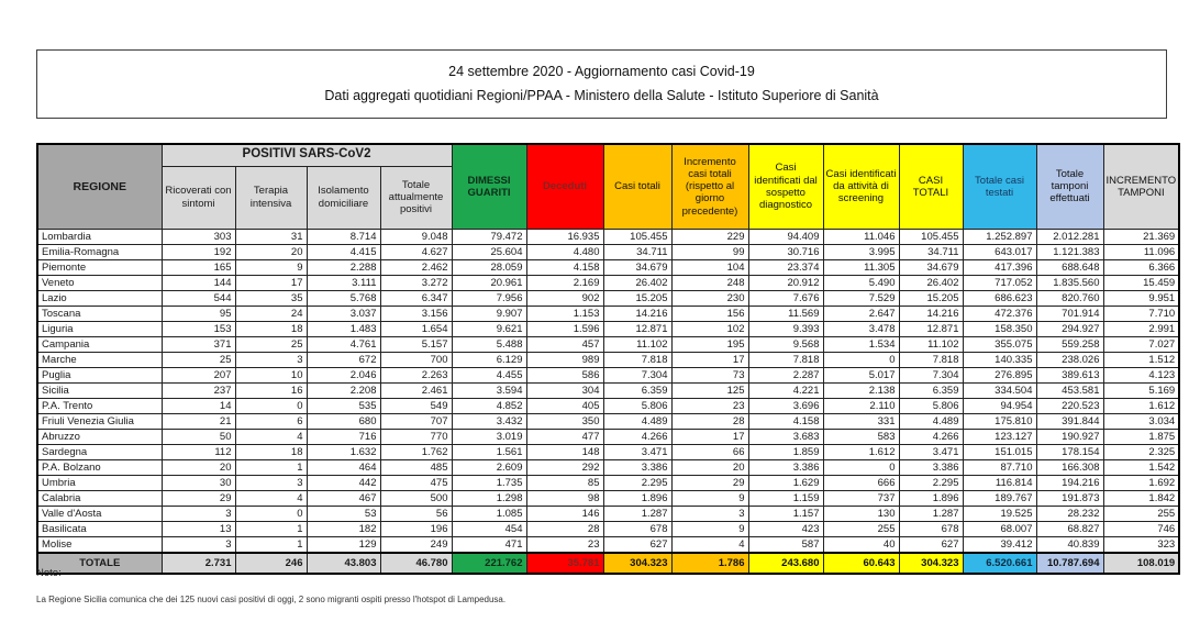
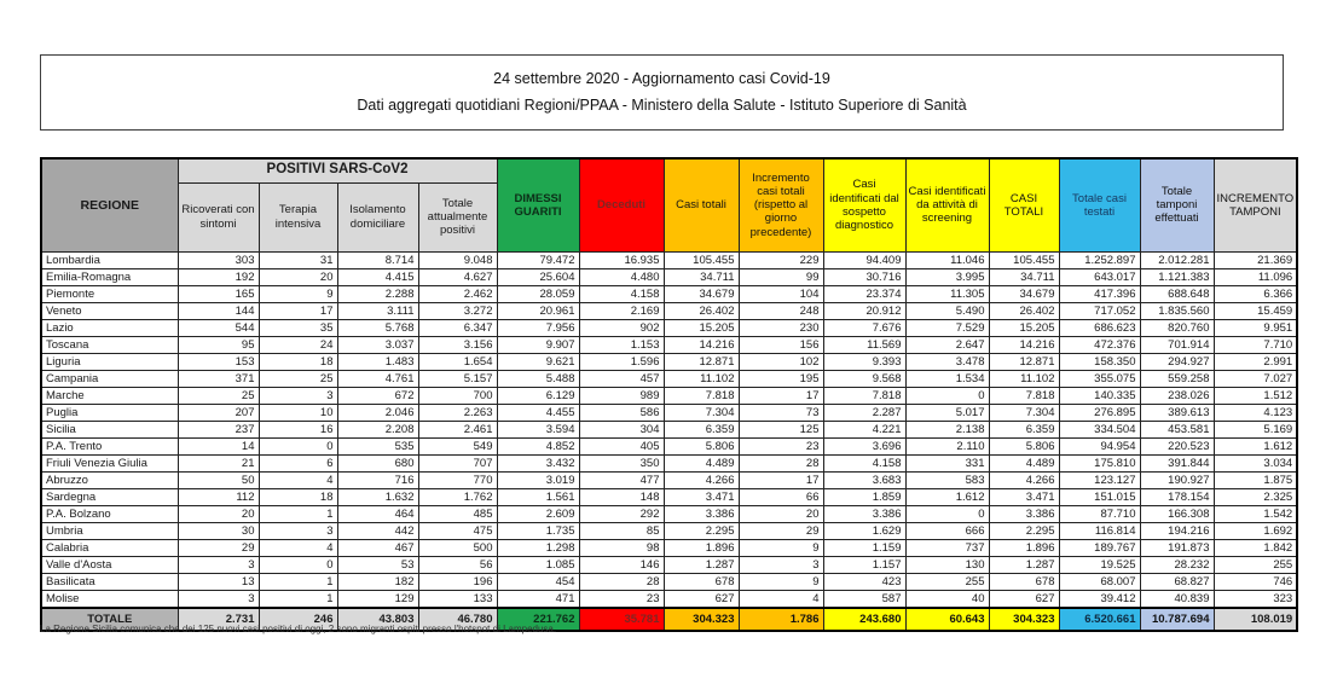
  24 settembre 2020 - Aggiornamento casi Covid-19
  Dati aggregati quotidiani Regioni/PPAA - Ministero della Salute - Istituto Superiore di Sanità
  REGIONE	POSITIVI SARS-CoV2	DIMESSI GUARITI	Deceduti	Casi totali	Incremento casi totali (rispetto al giorno precedente)	Casi identificati dal sospetto diagnostico	Casi identificati da attività di screening	CASI TOTALI	Totale casi testati	Totale tamponi effettuati	INCREMENTO TAMPONI
  Ricoverati con sintomi	Terapia intensiva	Isolamento domiciliare	Totale attualmente positivi
  Lombardia	303	31	8.714	9.048	79.472	16.935	105.455	229	94.409	11.046	105.455	1.252.897	2.012.281	21.369
  Emilia-Romagna	192	20	4.415	4.627	25.604	4.480	34.711	99	30.716	3.995	34.711	643.017	1.121.383	11.096
  Piemonte	165	9	2.288	2.462	28.059	4.158	34.679	104	23.374	11.305	34.679	417.396	688.648	6.366
  Veneto	144	17	3.111	3.272	20.961	2.169	26.402	248	20.912	5.490	26.402	717.052	1.835.560	15.459
  Lazio	544	35	5.768	6.347	7.956	902	15.205	230	7.676	7.529	15.205	686.623	820.760	9.951
  Toscana	95	24	3.037	3.156	9.907	1.153	14.216	156	11.569	2.647	14.216	472.376	701.914	7.710
  Liguria	153	18	1.483	1.654	9.621	1.596	12.871	102	9.393	3.478	12.871	158.350	294.927	2.991
  Campania	371	25	4.761	5.157	5.488	457	11.102	195	9.568	1.534	11.102	355.075	559.258	7.027
  Marche	25	3	672	700	6.129	989	7.818	17	7.818	0	7.818	140.335	238.026	1.512
  Puglia	207	10	2.046	2.263	4.455	586	7.304	73	2.287	5.017	7.304	276.895	389.613	4.123
  Sicilia	237	16	2.208	2.461	3.594	304	6.359	125	4.221	2.138	6.359	334.504	453.581	5.169
  P.A. Trento	14	0	535	549	4.852	405	5.806	23	3.696	2.110	5.806	94.954	220.523	1.612
  Friuli Venezia Giulia	21	6	680	707	3.432	350	4.489	28	4.158	331	4.489	175.810	391.844	3.034
  Abruzzo	50	4	716	770	3.019	477	4.266	17	3.683	583	4.266	123.127	190.927	1.875
  Sardegna	112	18	1.632	1.762	1.561	148	3.471	66	1.859	1.612	3.471	151.015	178.154	2.325
  P.A. Bolzano	20	1	464	485	2.609	292	3.386	20	3.386	0	3.386	87.710	166.308	1.542
  Umbria	30	3	442	475	1.735	85	2.295	29	1.629	666	2.295	116.814	194.216	1.692
  Calabria	29	4	467	500	1.298	98	1.896	9	1.159	737	1.896	189.767	191.873	1.842
  Valle d'Aosta	3	0	53	56	1.085	146	1.287	3	1.157	130	1.287	19.525	28.232	255
  Basilicata	13	1	182	196	454	28	678	9	423	255	678	68.007	68.827	746
- Molise	3	1	129	249	471	23	627	4	587	40	627	39.412	40.839	323
+ Molise	3	1	129	133	471	23	627	4	587	40	627	39.412	40.839	323
  TOTALE	2.731	246	43.803	46.780	221.762	35.781	304.323	1.786	243.680	60.643	304.323	6.520.661	10.787.694	108.019
- Note:
  La Regione Sicilia comunica che dei 125 nuovi casi positivi di oggi, 2 sono migranti ospiti presso l'hotspot di Lampedusa.
